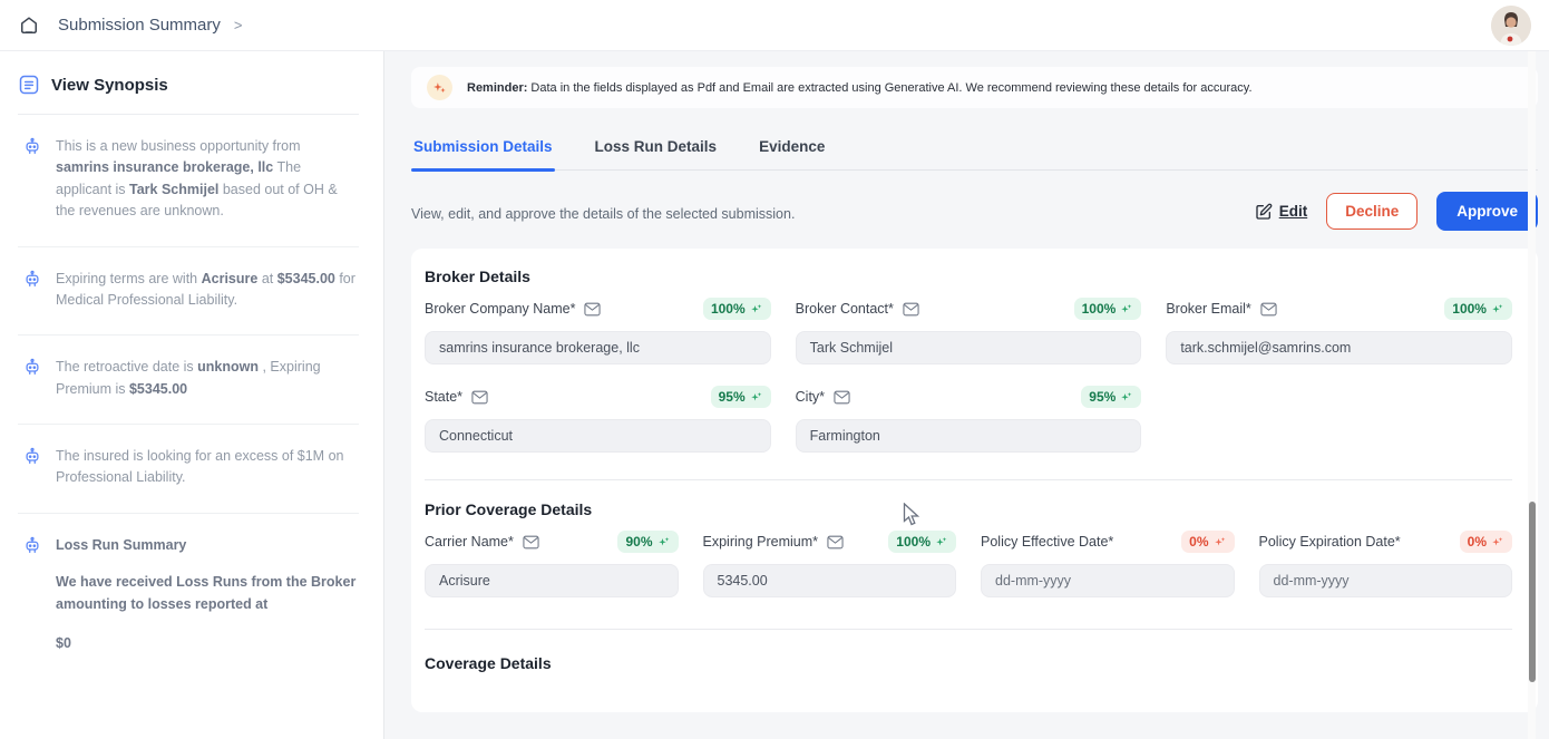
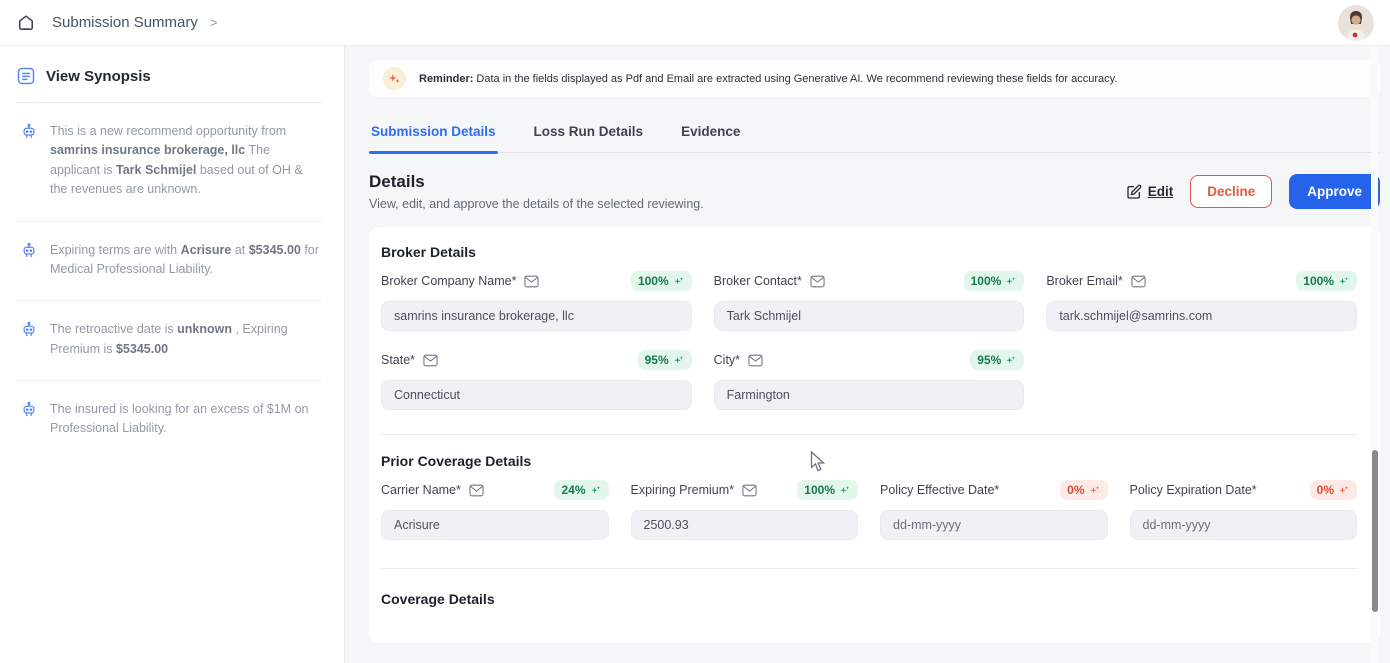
  Submission Summary
  >
  View Synopsis
- This is a new business opportunity from samrins insurance brokerage, llc The applicant is Tark Schmijel based out of OH & the revenues are unknown.
+ This is a new recommend opportunity from samrins insurance brokerage, llc The applicant is Tark Schmijel based out of OH & the revenues are unknown.
  Expiring terms are with Acrisure at $5345.00 for Medical Professional Liability.
  The retroactive date is unknown , Expiring Premium is $5345.00
  The insured is looking for an excess of $1M on Professional Liability.
- Loss Run Summary
- We have received Loss Runs from the Broker amounting to losses reported at
- $0
- Reminder: Data in the fields displayed as Pdf and Email are extracted using Generative AI. We recommend reviewing these details for accuracy.
+ Reminder: Data in the fields displayed as Pdf and Email are extracted using Generative AI. We recommend reviewing these fields for accuracy.
  Submission Details
  Loss Run Details
  Evidence
+ Details
- View, edit, and approve the details of the selected submission.
+ View, edit, and approve the details of the selected reviewing.
  Edit
  Decline
  Approve
  Broker Details
  Broker Company Name*
  100%
  samrins insurance brokerage, llc
  Broker Contact*
  100%
  Tark Schmijel
  Broker Email*
  100%
  tark.schmijel@samrins.com
  State*
  95%
  Connecticut
  City*
  95%
  Farmington
  Prior Coverage Details
  Carrier Name*
- 90%
+ 24%
  Acrisure
  Expiring Premium*
  100%
- 5345.00
+ 2500.93
  Policy Effective Date*
  0%
  dd-mm-yyyy
  Policy Expiration Date*
  0%
  dd-mm-yyyy
  Coverage Details
